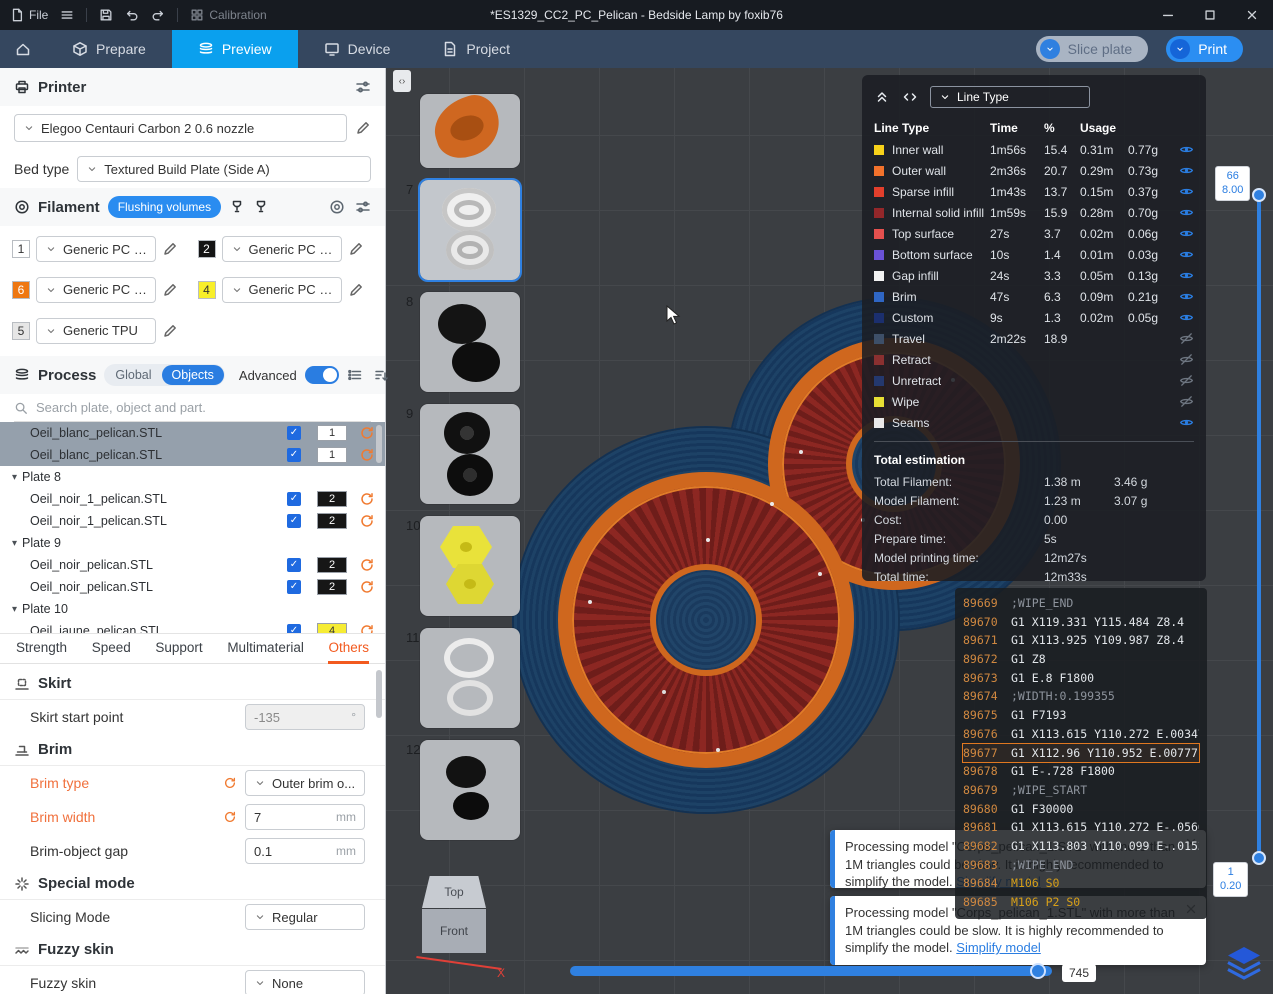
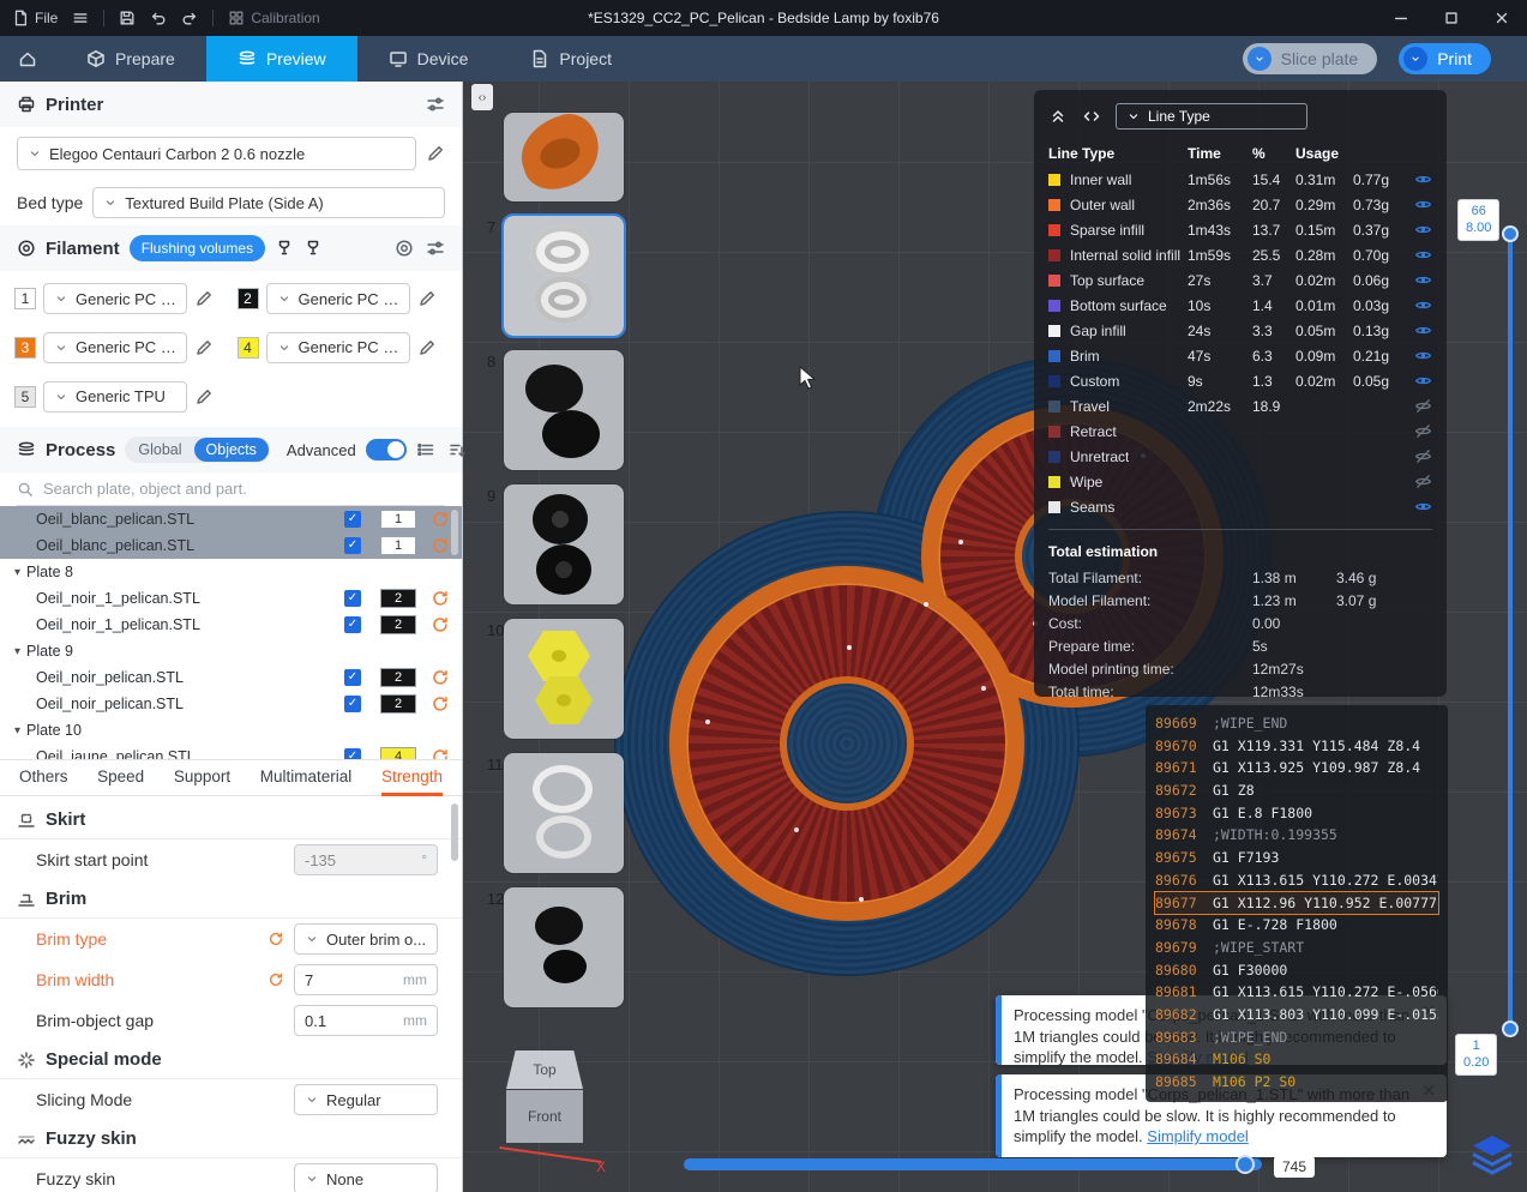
  File
  Calibration
  *ES1329_CC2_PC_Pelican - Bedside Lamp by foxib76
  Prepare
  Preview
  Device
  Project
  Slice plate
  Print
  Printer
  Elegoo Centauri Carbon 2 0.6 nozzle
  Bed type
  Textured Build Plate (Side A)
  Filament
  Flushing volumes
  1
  Generic PC @
  2
- 6
+ 3
  Generic PC @
  4
  5
  Generic TPU
  Process
  Global
  Objects
  Advanced
  Search plate, object and part.
  Oeil_blanc_pelican.STL
  ✓
  1
  Oeil_blanc_pelican.STL
  ✓
  1
  ▾
  Plate 8
  Oeil_noir_1_pelican.STL
  ✓
  2
  Oeil_noir_1_pelican.STL
  ✓
  2
  ▾
  Plate 9
  Oeil_noir_pelican.STL
  ✓
  2
  Oeil_noir_pelican.STL
  ✓
  2
  ▾
  Plate 10
  Oeil_jaune_pelican.STL
  ✓
  4
- Strength
+ Others
  Speed
  Support
  Multimaterial
- Others
+ Strength
  Skirt
  Skirt start point
  -135
  °
  Brim
  Brim type
  Outer brim o...
  Brim width
  7
  mm
  Brim-object gap
  0.1
  mm
  Special mode
  Slicing Mode
  Regular
  Fuzzy skin
  Fuzzy skin
  None
  ‹›
  7
  8
  9
  10
  11
  12
  Top
  Front
  X
  Line Type
  Line Type
  Time
  %
  Usage
  Inner wall
  1m56s
  15.4
  0.31m
  0.77g
  Outer wall
  2m36s
  20.7
  0.29m
  0.73g
  Sparse infill
  1m43s
  13.7
  0.15m
  0.37g
  Internal solid infill
  1m59s
- 15.9
+ 25.5
  0.28m
  0.70g
  Top surface
  27s
  3.7
  0.02m
  0.06g
  Bottom surface
  10s
  1.4
  0.01m
  0.03g
  Gap infill
  24s
  3.3
  0.05m
  0.13g
  Brim
  47s
  6.3
  0.09m
  0.21g
  Custom
  9s
  1.3
  0.02m
  0.05g
  Travel
  2m22s
  18.9
  Retract
  Unretract
  Wipe
  Seams
  Total estimation
  Total Filament:
  1.38 m
  3.46 g
  Model Filament:
  1.23 m
  3.07 g
  Cost:
  0.00
  Prepare time:
  5s
  Model printing time:
  12m27s
  Total time:
  12m33s
  Processing model "Corps_pelican_1.STL" with more than 1M triangles could be slow. It is highly recommended to simplify the model. Simplify model
  Processing model "Corps_pelican_1.STL" with more than 1M triangles could be slow. It is highly recommended to simplify the model. Simplify model
  89669
  ;WIPE_END
  89670
  G1 X119.331 Y115.484 Z8.4
  89671
  G1 X113.925 Y109.987 Z8.4
  89672
  G1 Z8
  89673
  G1 E.8 F1800
  89674
  ;WIDTH:0.199355
  89675
  G1 F7193
  89676
  G1 X113.615 Y110.272 E.0034
  89677
  G1 X112.96 Y110.952 E.00777
  89678
  G1 E-.728 F1800
  89679
  ;WIPE_START
  89680
  G1 F30000
  89681
  G1 X113.615 Y110.272 E-.056
  89682
  G1 X113.803 Y110.099 E-.015
  89683
  ;WIPE_END
  89684
  M106 S0
  89685
  M106 P2 S0
  745
  66
  8.00
  1
  0.20
